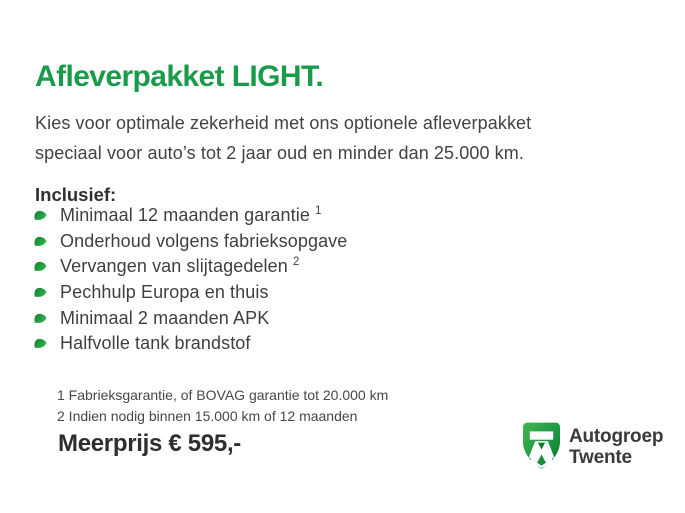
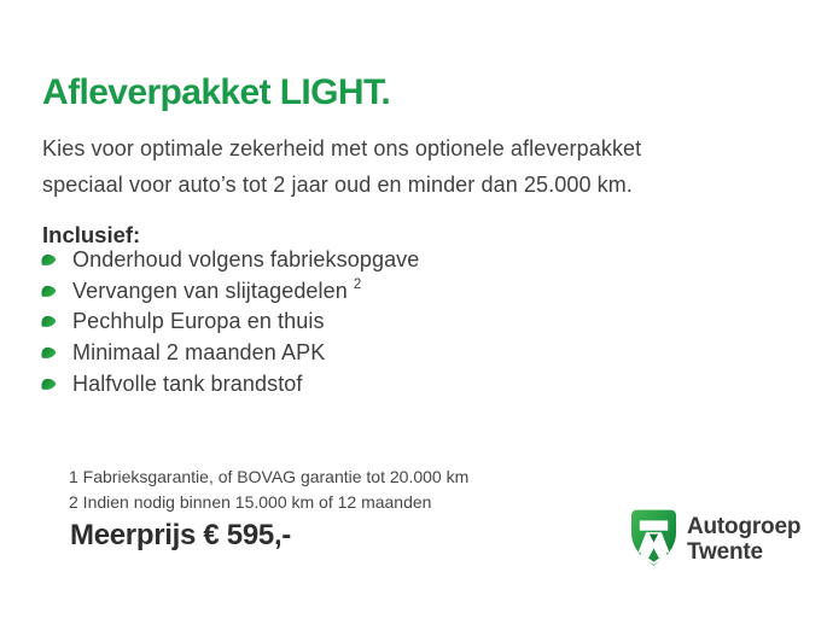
  Afleverpakket LIGHT.
  Kies voor optimale zekerheid met ons optionele afleverpakket
  speciaal voor auto’s tot 2 jaar oud en minder dan 25.000 km.
  Inclusief:
- Minimaal 12 maanden garantie
- 1
  Onderhoud volgens fabrieksopgave
  Vervangen van slijtagedelen
  2
  Pechhulp Europa en thuis
  Minimaal 2 maanden APK
  Halfvolle tank brandstof
  1 Fabrieksgarantie, of BOVAG garantie tot 20.000 km
  2 Indien nodig binnen 15.000 km of 12 maanden
  Meerprijs € 595,-
  Autogroep
  Twente
